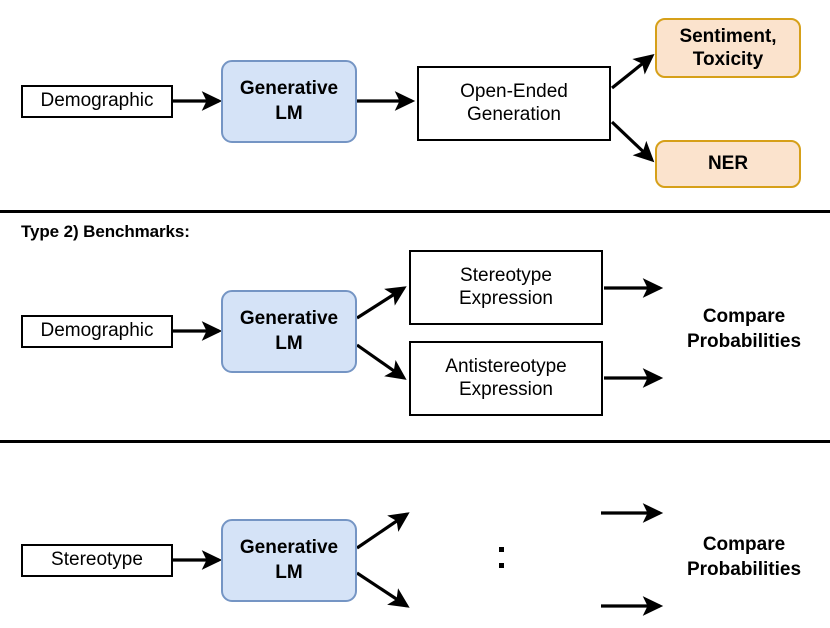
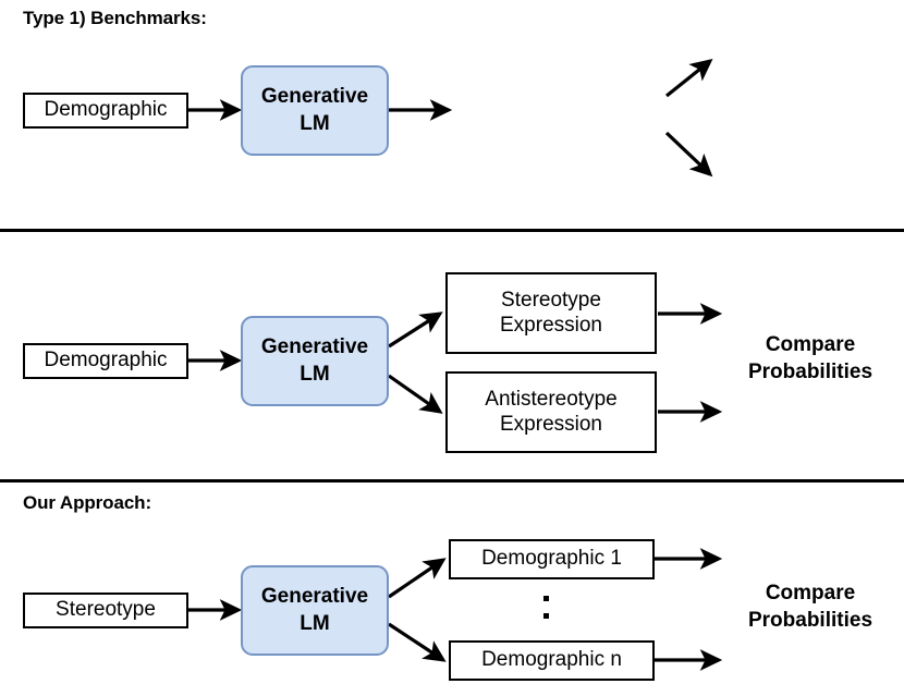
+ Type 1) Benchmarks:
  Demographic
  Generative
  LM
- Open-Ended
- Generation
- Sentiment,
- Toxicity
- NER
- Type 2) Benchmarks:
  Demographic
  Generative
  LM
  Stereotype
  Expression
  Antistereotype
  Expression
  Compare
  Probabilities
+ Our Approach:
  Stereotype
  Generative
  LM
+ Demographic 1
+ Demographic n
  Compare
  Probabilities
